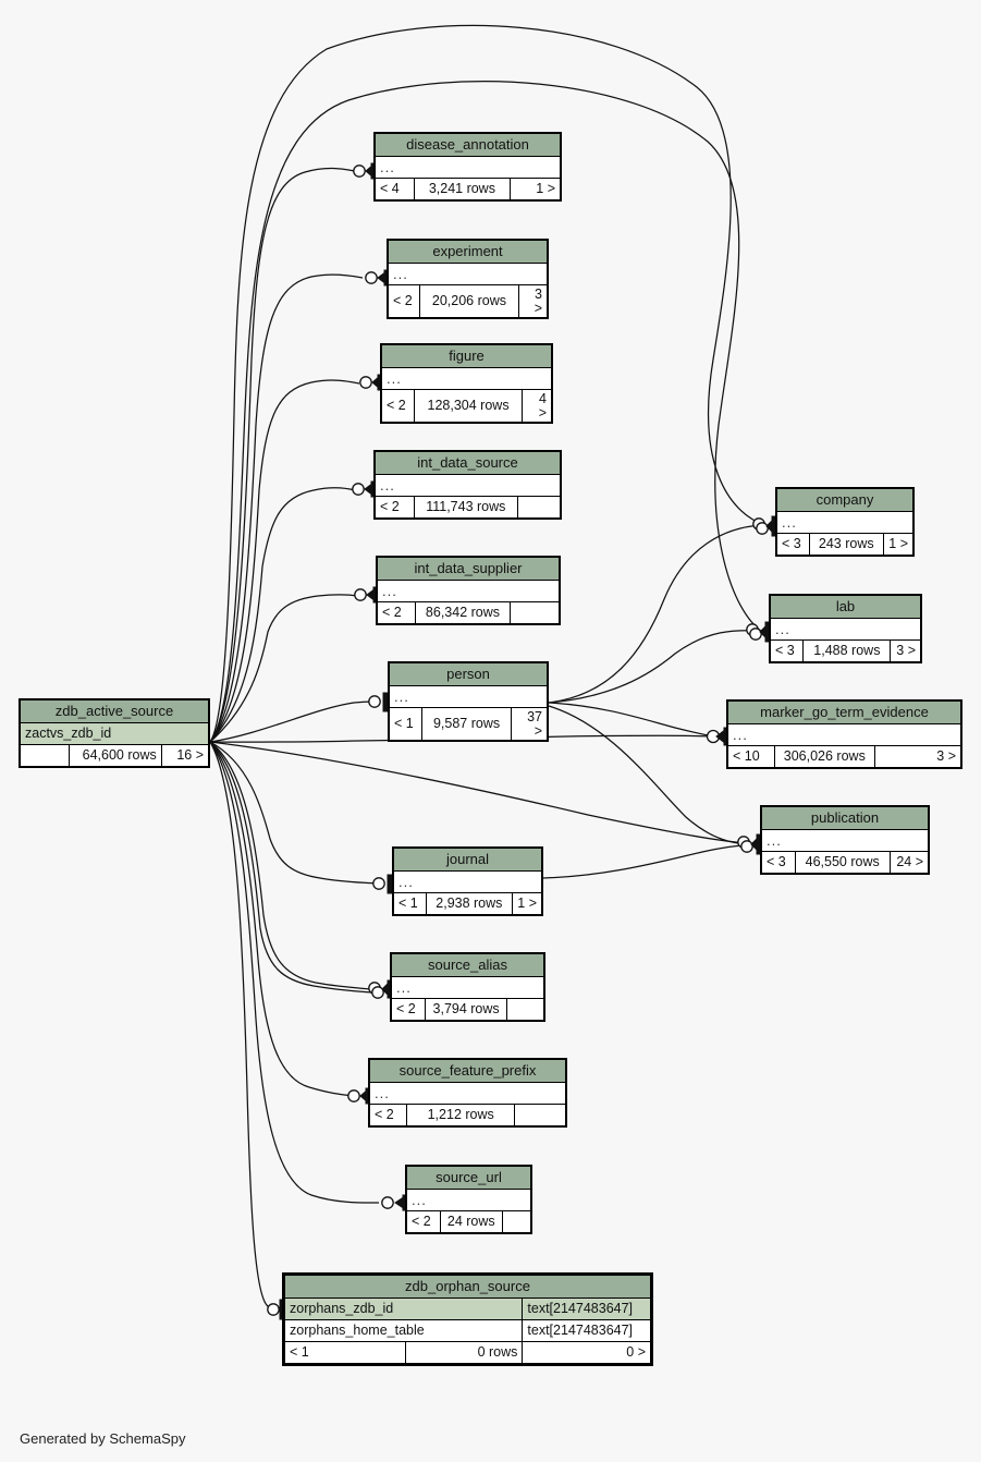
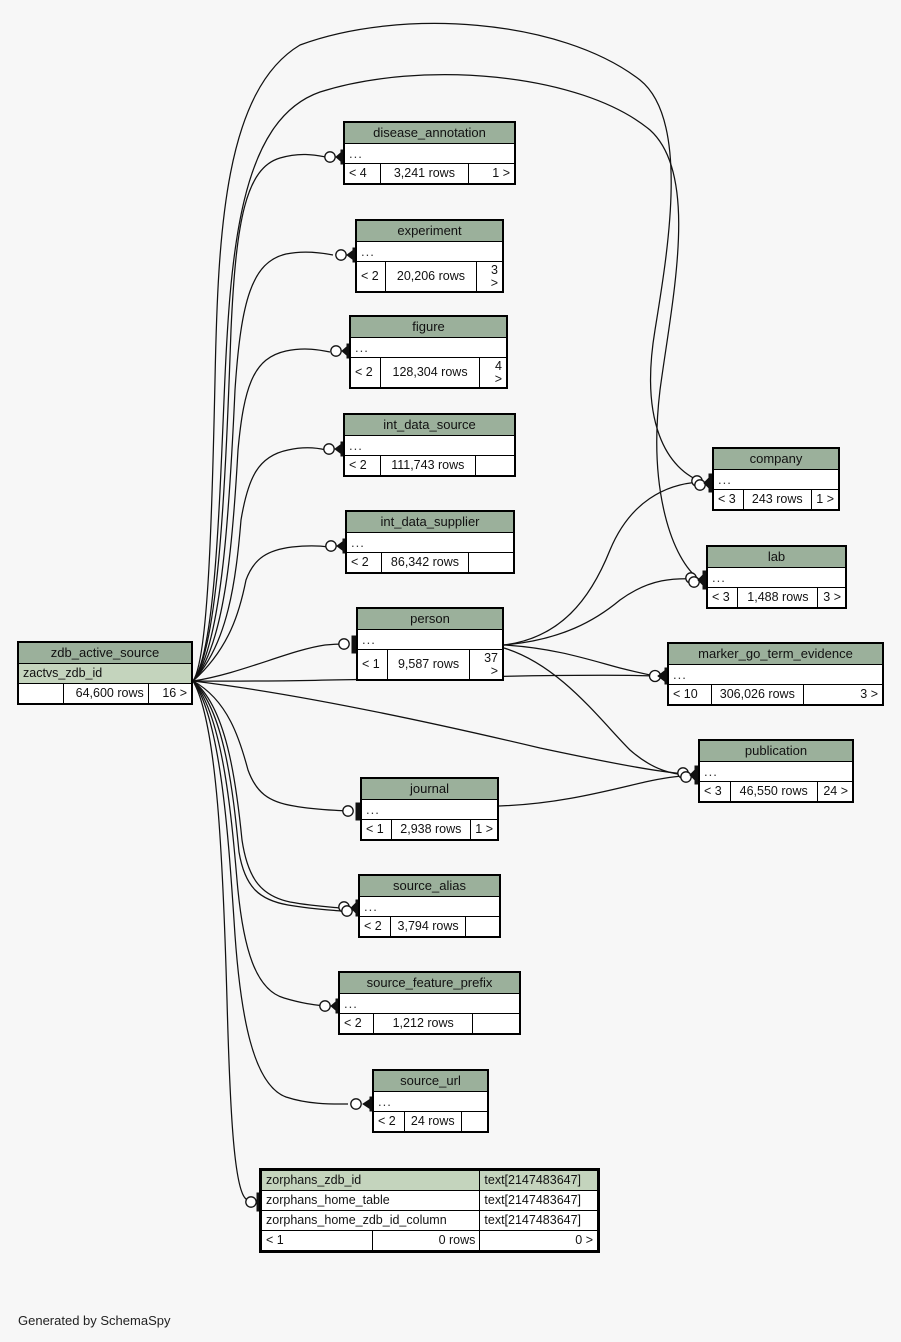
  zdb_active_source
  zactvs_zdb_id
  	64,600 rows	16 >
  disease_annotation
  ...
  < 4	3,241 rows	1 >
  experiment
  ...
  < 2	20,206 rows	3 >
  figure
  ...
  < 2	128,304 rows	4 >
  int_data_source
  ...
  < 2	111,743 rows
  int_data_supplier
  ...
  < 2	86,342 rows
  person
  ...
  < 1	9,587 rows	37 >
  journal
  ...
  < 1	2,938 rows	1 >
  source_alias
  ...
  < 2	3,794 rows
  source_feature_prefix
  ...
  < 2	1,212 rows
  source_url
  ...
  < 2	24 rows
- zdb_orphan_source
  zorphans_zdb_id	text[2147483647]
  zorphans_home_table	text[2147483647]
+ zorphans_home_zdb_id_column	text[2147483647]
  < 1	0 rows	0 >
  company
  ...
  < 3	243 rows	1 >
  lab
  ...
  < 3	1,488 rows	3 >
  marker_go_term_evidence
  ...
  < 10	306,026 rows	3 >
  publication
  ...
  < 3	46,550 rows	24 >
  Generated by SchemaSpy
